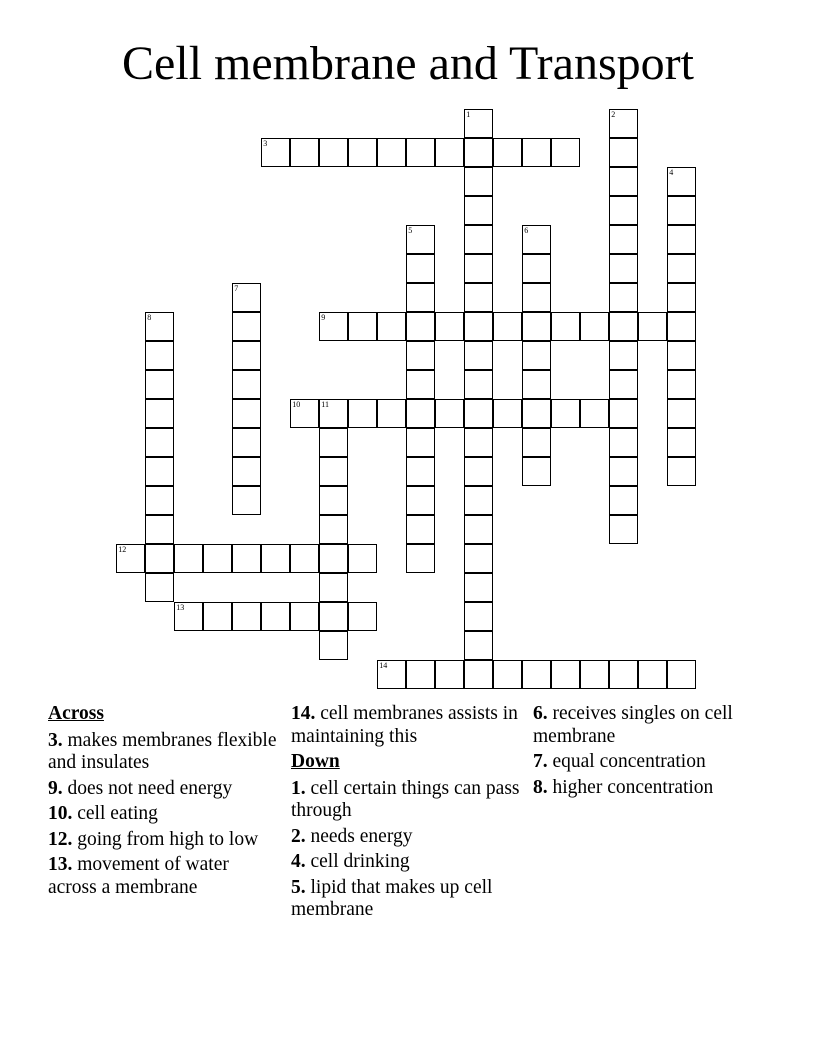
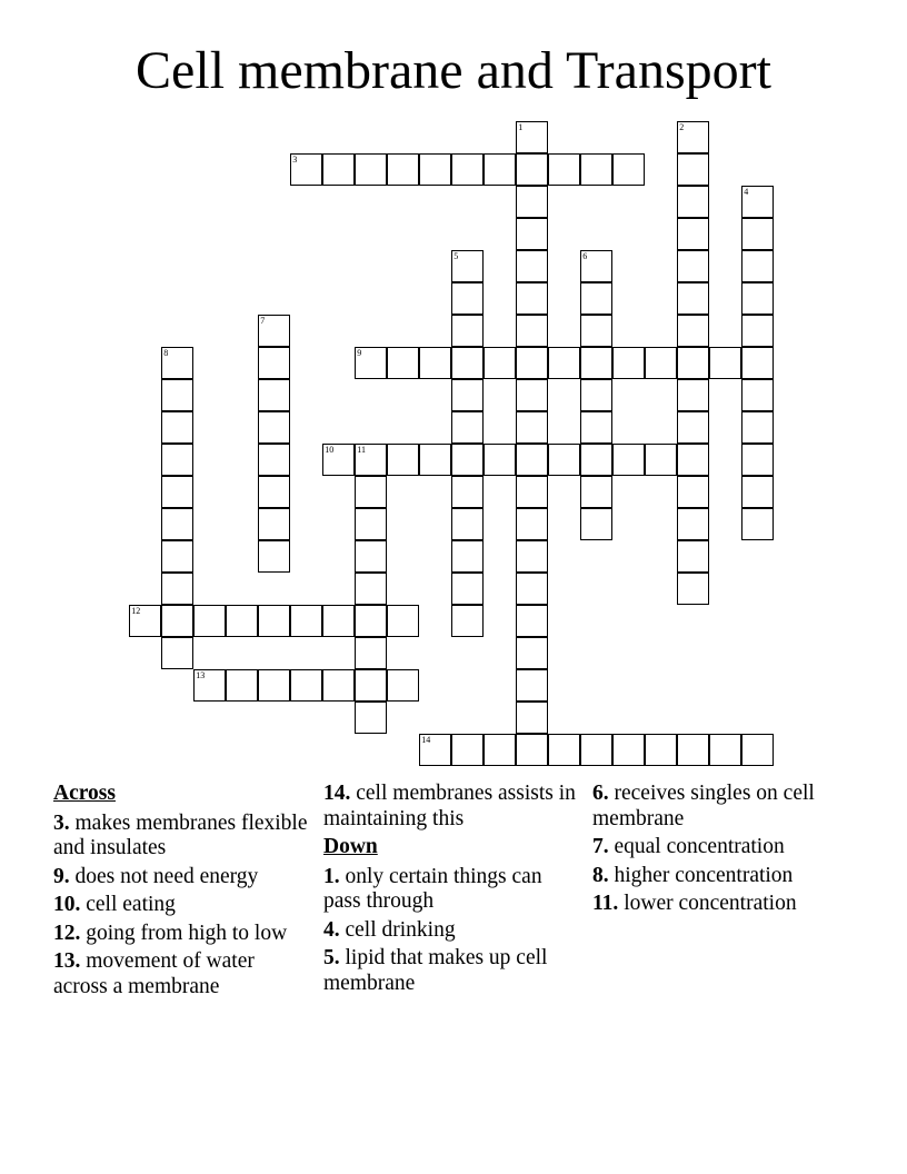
  Cell membrane and Transport
  1
  2
  3
  4
  5
  6
  7
  8
  9
  10
  11
  12
  13
  14
  Across
  3. makes membranes flexible and insulates
  9. does not need energy
  10. cell eating
  12. going from high to low
  13. movement of water across a membrane
  14. cell membranes assists in maintaining this
  Down
- 1. cell certain things can pass through
+ 1. only certain things can pass through
- 2. needs energy
  4. cell drinking
  5. lipid that makes up cell membrane
  6. receives singles on cell membrane
  7. equal concentration
  8. higher concentration
+ 11. lower concentration
